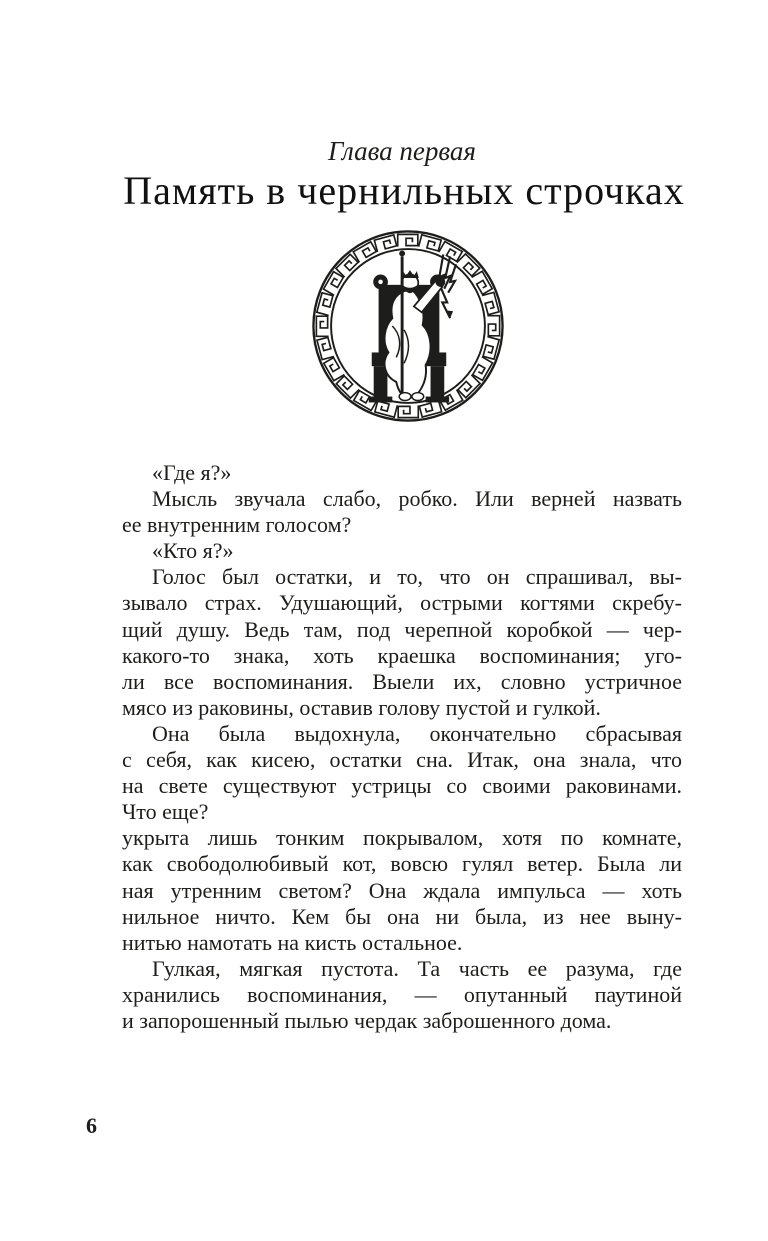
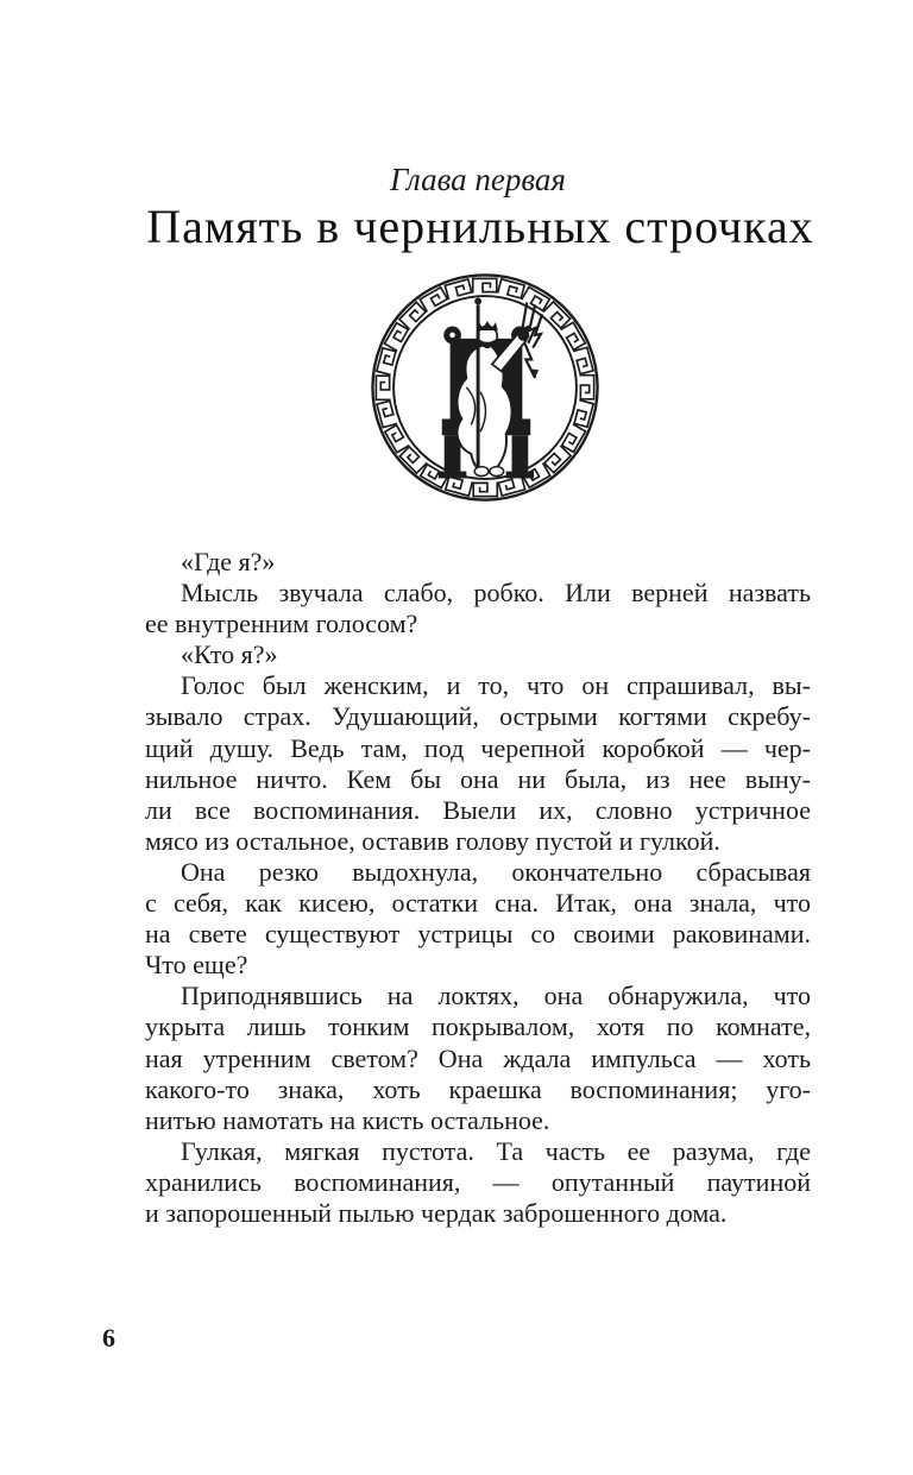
  Глава первая
  Память в чернильных строчках
  «Где я?»
  Мысль звучала слабо, робко. Или верней назвать
  ее внутренним голосом?
  «Кто я?»
- Голос был остатки, и то, что он спрашивал, вы-
+ Голос был женским, и то, что он спрашивал, вы-
  зывало страх. Удушающий, острыми когтями скребу-
  щий душу. Ведь там, под черепной коробкой — чер-
- какого-то знака, хоть краешка воспоминания; уго-
+ нильное ничто. Кем бы она ни была, из нее выну-
  ли все воспоминания. Выели их, словно устричное
- мясо из раковины, оставив голову пустой и гулкой.
+ мясо из остальное, оставив голову пустой и гулкой.
- Она была выдохнула, окончательно сбрасывая
+ Она резко выдохнула, окончательно сбрасывая
  с себя, как кисею, остатки сна. Итак, она знала, что
  на свете существуют устрицы со своими раковинами.
  Что еще?
+ Приподнявшись на локтях, она обнаружила, что
  укрыта лишь тонким покрывалом, хотя по комнате,
- как свободолюбивый кот, вовсю гулял ветер. Была ли
  ная утренним светом? Она ждала импульса — хоть
- нильное ничто. Кем бы она ни была, из нее выну-
+ какого-то знака, хоть краешка воспоминания; уго-
  нитью намотать на кисть остальное.
  Гулкая, мягкая пустота. Та часть ее разума, где
  хранились воспоминания, — опутанный паутиной
  и запорошенный пылью чердак заброшенного дома.
  6
